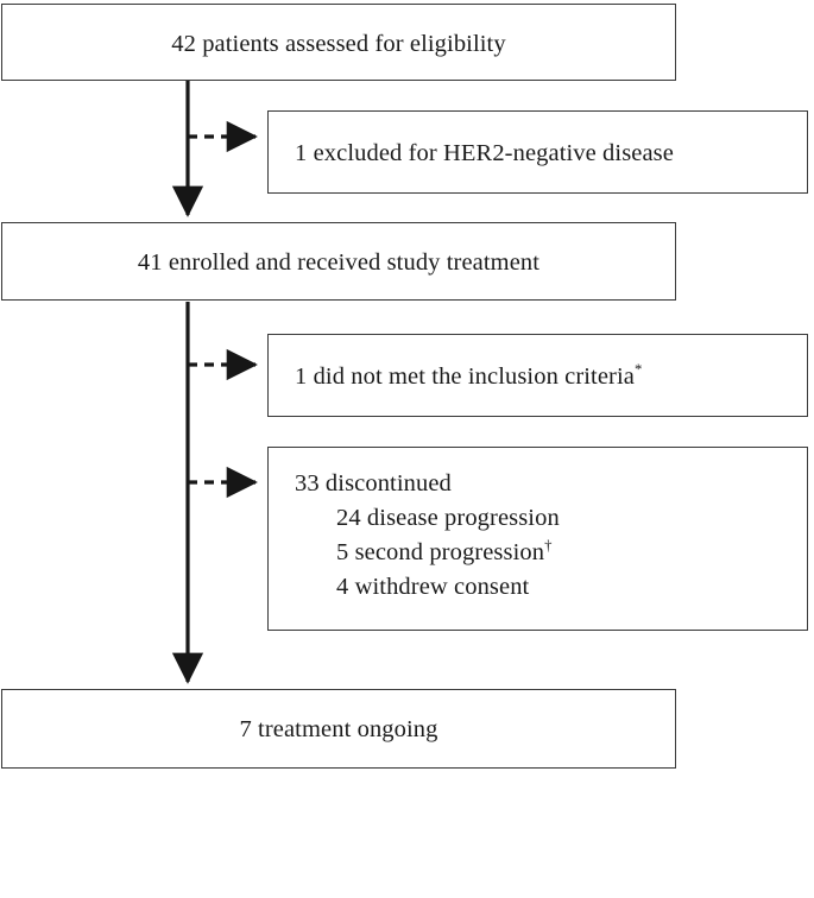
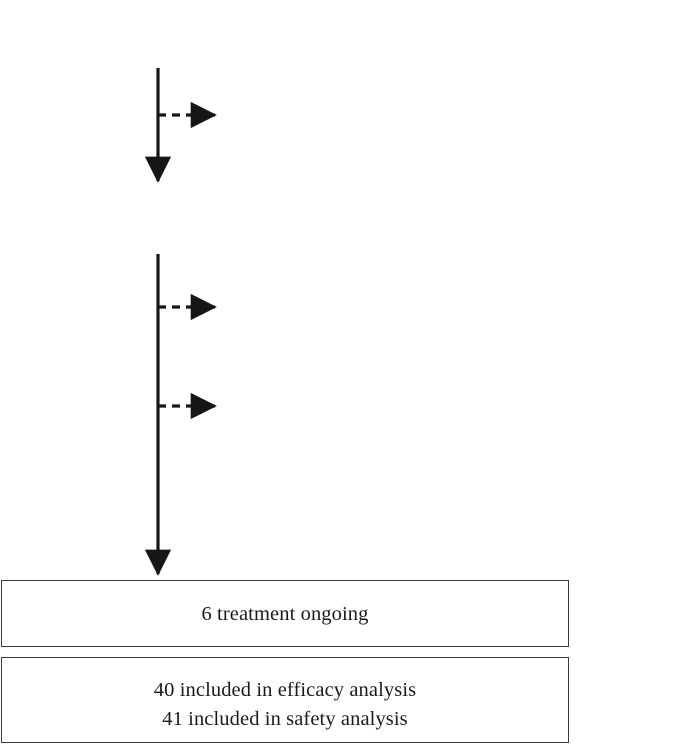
- 42 patients assessed for eligibility
- 1 excluded for HER2-negative disease
- 41 enrolled and received study treatment
- 1 did not met the inclusion criteria*
- 33 discontinued
- 24 disease progression
- 5 second progression†
- 4 withdrew consent
- 7 treatment ongoing
+ 6 treatment ongoing
+ 40 included in efficacy analysis
+ 41 included in safety analysis
